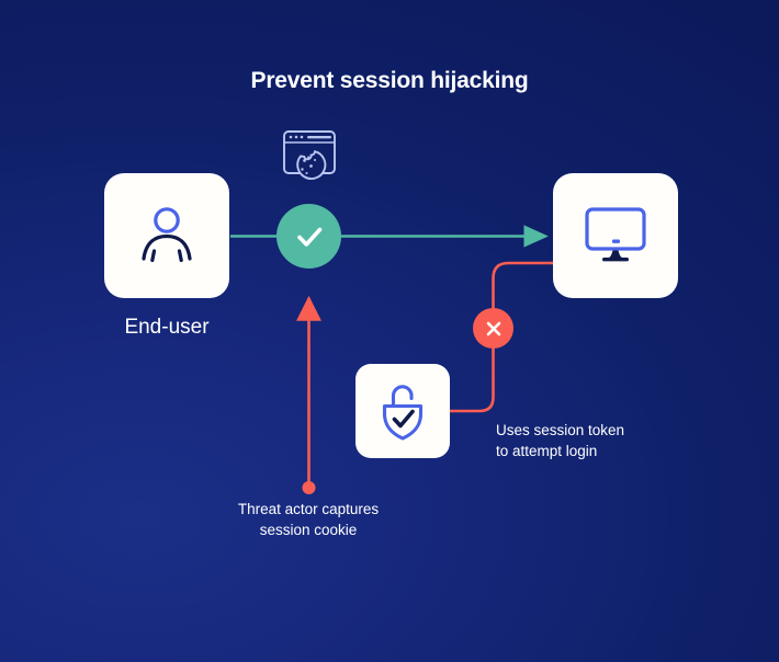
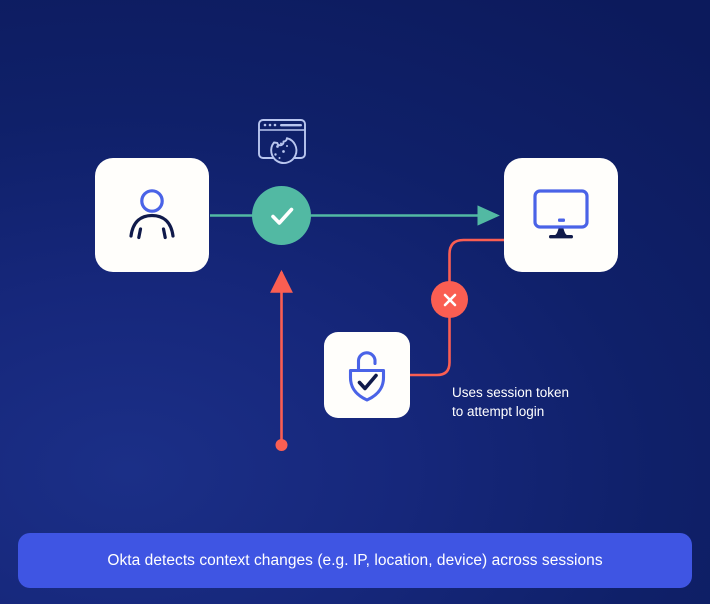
- Prevent session hijacking
- End-user
- Threat actor captures
- session cookie
  Uses session token
  to attempt login
+ Okta detects context changes (e.g. IP, location, device) across sessions
